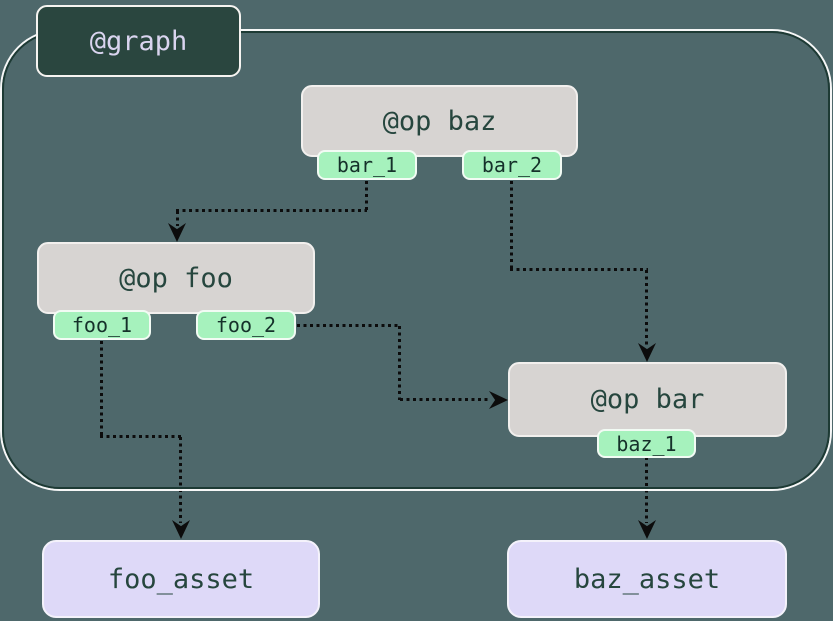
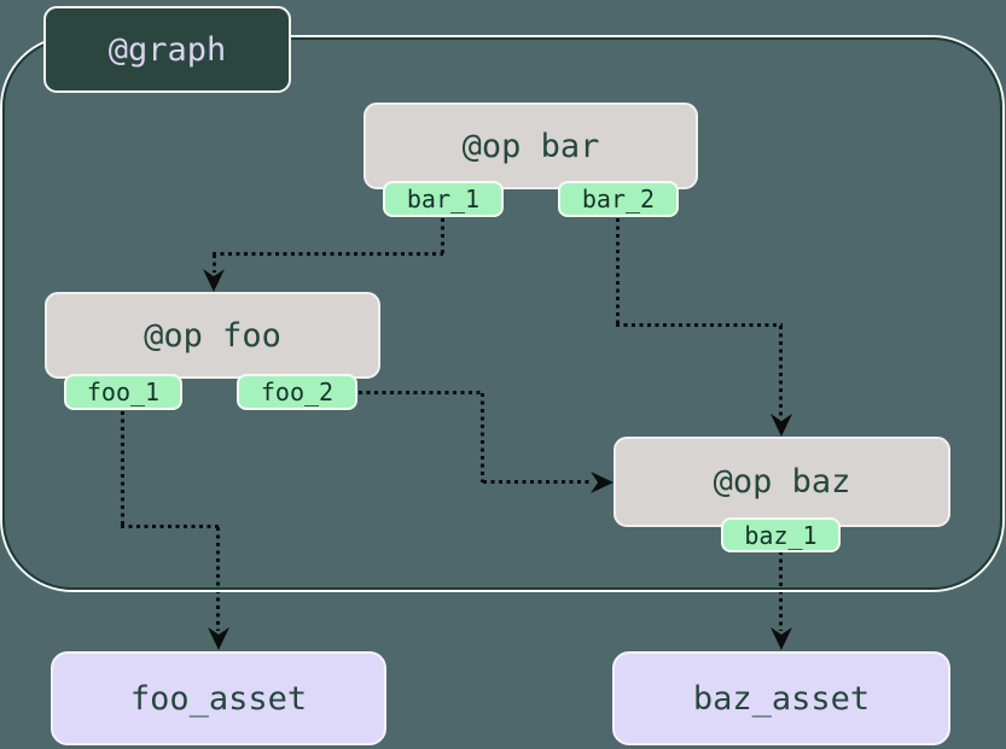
  @graph
- @op baz
+ @op bar
  @op foo
- @op bar
+ @op baz
  bar_1
  bar_2
  foo_1
  foo_2
  baz_1
  foo_asset
  baz_asset
